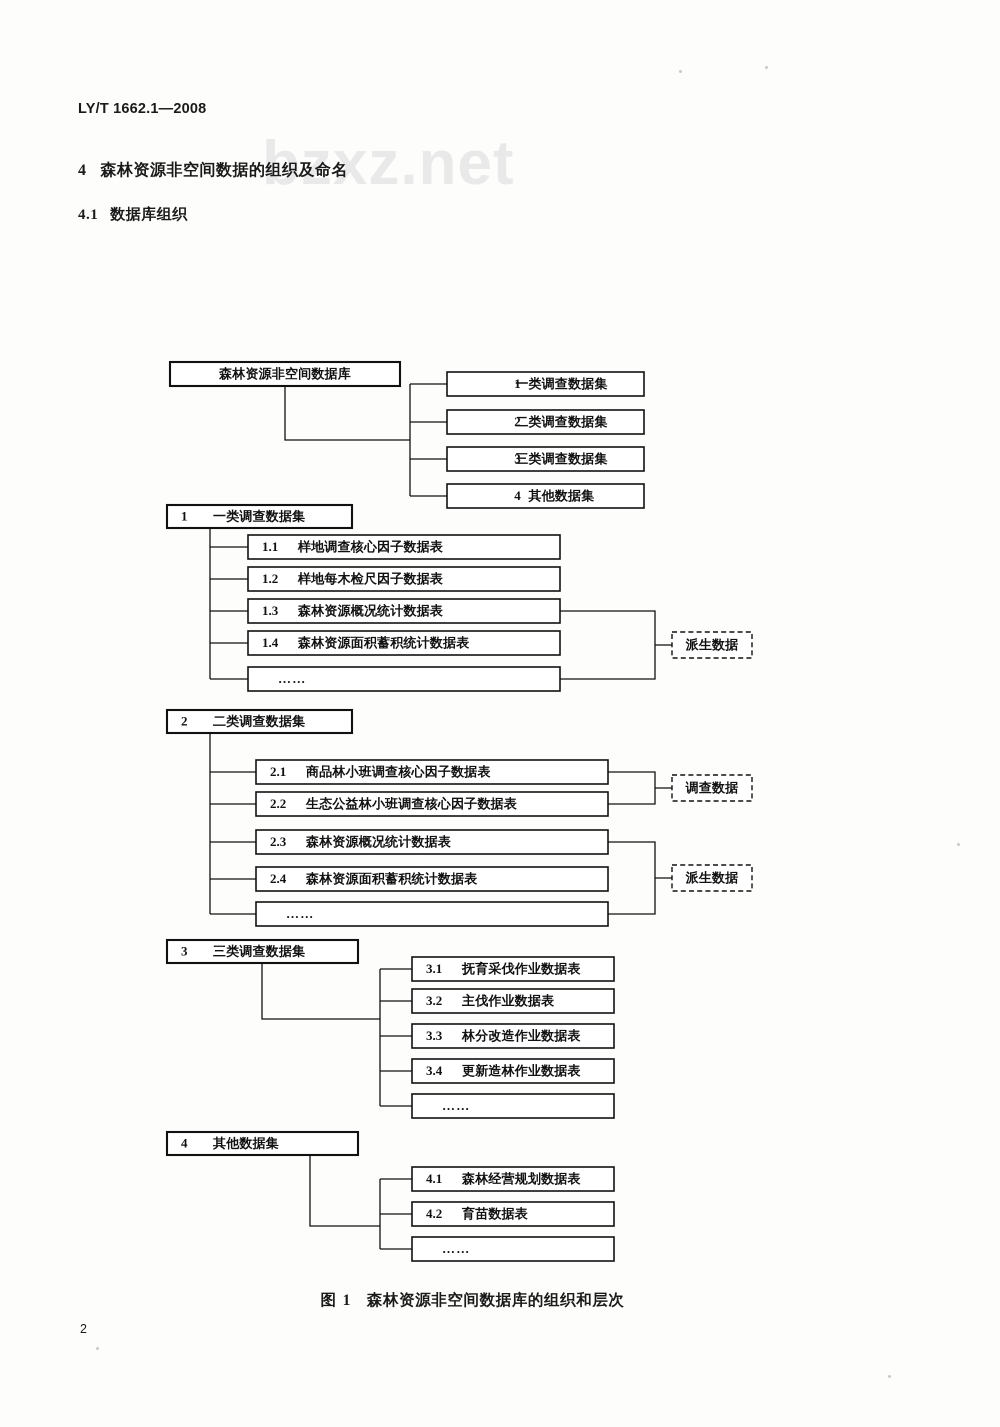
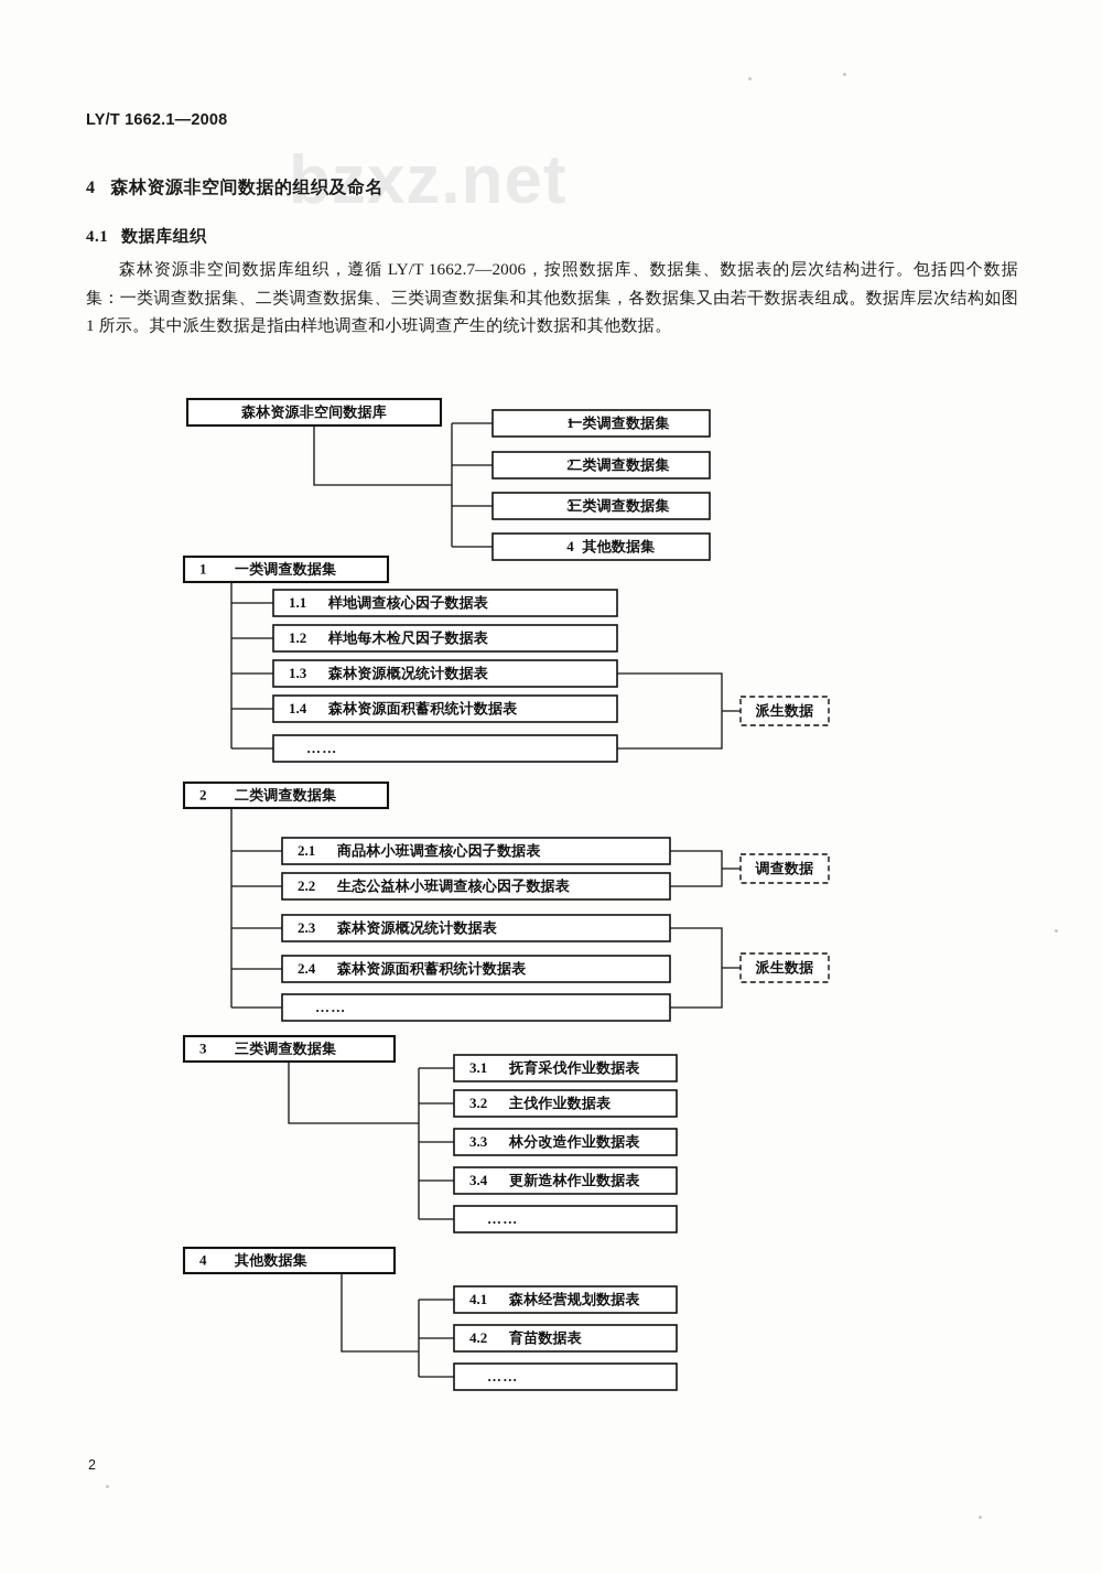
  bzxz.net
  LY/T 1662.1—2008
  4 森林资源非空间数据的组织及命名
  4.1 数据库组织
+ 森林资源非空间数据库组织，遵循 LY/T 1662.7—2006，按照数据库、数据集、数据表的层次结构进行。包括四个数据集：一类调查数据集、二类调查数据集、三类调查数据集和其他数据集，各数据集又由若干数据表组成。数据库层次结构如图 1 所示。其中派生数据是指由样地调查和小班调查产生的统计数据和其他数据。
  森林资源非空间数据库
  1
  一类调查数据集
  2
  二类调查数据集
  3
  三类调查数据集
  4
  其他数据集
  1
  一类调查数据集
  1.1
  样地调查核心因子数据表
  1.2
  样地每木检尺因子数据表
  1.3
  森林资源概况统计数据表
  1.4
  森林资源面积蓄积统计数据表
  ……
  派生数据
  2
  二类调查数据集
  2.1
  商品林小班调查核心因子数据表
  2.2
  生态公益林小班调查核心因子数据表
  2.3
  森林资源概况统计数据表
  2.4
  森林资源面积蓄积统计数据表
  ……
  调查数据
  派生数据
  3
  三类调查数据集
  3.1
  抚育采伐作业数据表
  3.2
  主伐作业数据表
  3.3
  林分改造作业数据表
  3.4
  更新造林作业数据表
  ……
  4
  其他数据集
  4.1
  森林经营规划数据表
  4.2
  育苗数据表
  ……
- 图 1 森林资源非空间数据库的组织和层次
  2
